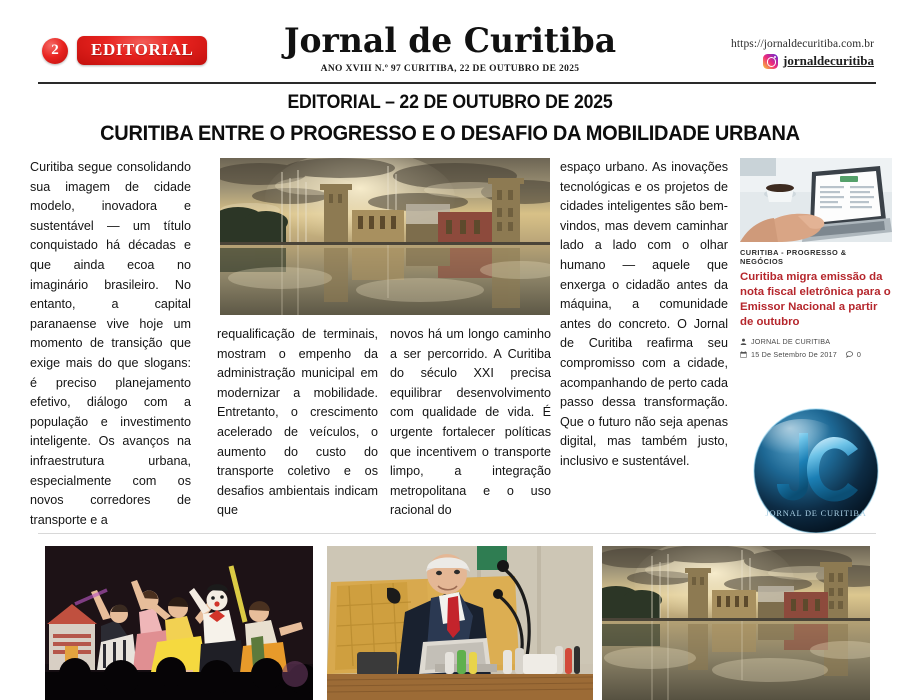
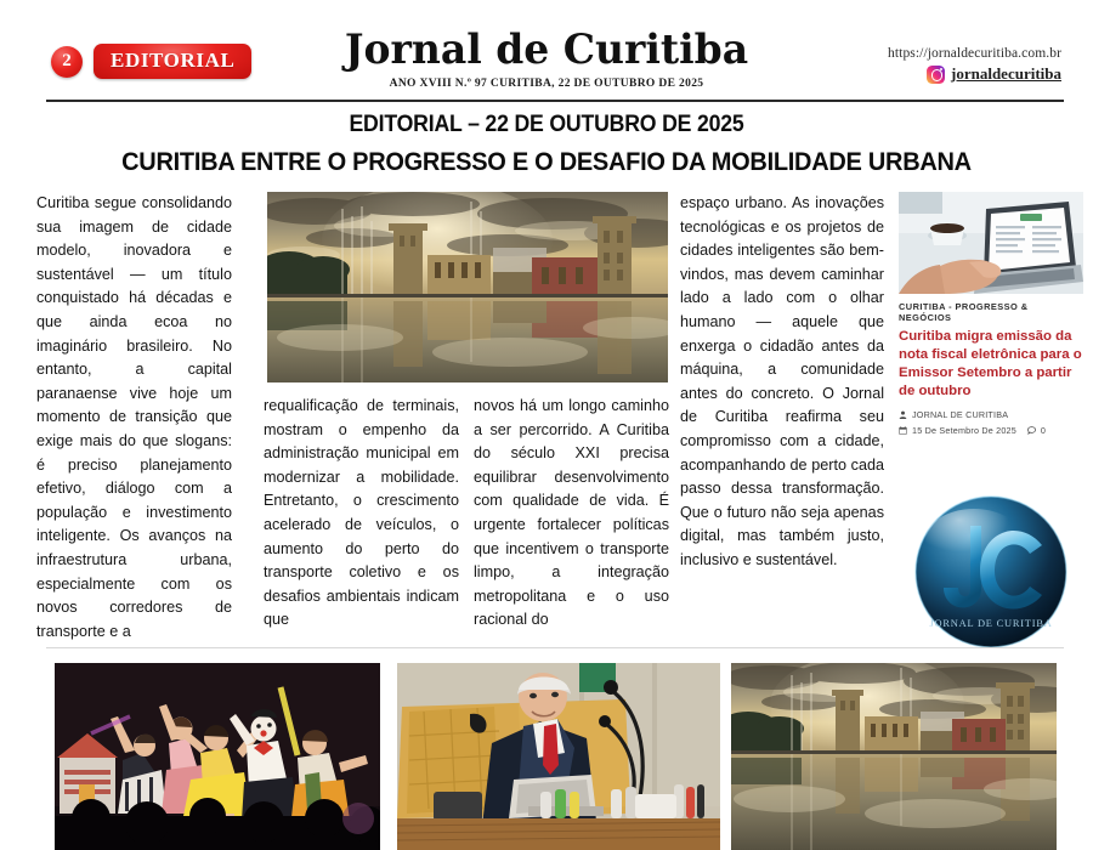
  2
  EDITORIAL
  Jornal de Curitiba
  ANO XVIII N.º 97 CURITIBA, 22 DE OUTUBRO DE 2025
  https://jornaldecuritiba.com.br
  jornaldecuritiba
  EDITORIAL – 22 DE OUTUBRO DE 2025
  CURITIBA ENTRE O PROGRESSO E O DESAFIO DA MOBILIDADE URBANA
  Curitiba segue consolidando sua imagem de cidade modelo, inovadora e sustentável — um título conquistado há décadas e que ainda ecoa no imaginário brasileiro. No entanto, a capital paranaense vive hoje um momento de transição que exige mais do que slogans: é preciso planejamento efetivo, diálogo com a população e investimento inteligente. Os avanços na infraestrutura urbana, especialmente com os novos corredores de transporte e a
- requalificação de terminais, mostram o empenho da administração municipal em modernizar a mobilidade. Entretanto, o crescimento acelerado de veículos, o aumento do custo do transporte coletivo e os desafios ambientais indicam que
+ requalificação de terminais, mostram o empenho da administração municipal em modernizar a mobilidade. Entretanto, o crescimento acelerado de veículos, o aumento do perto do transporte coletivo e os desafios ambientais indicam que
  novos há um longo caminho a ser percorrido. A Curitiba do século XXI precisa equilibrar desenvolvimento com qualidade de vida. É urgente fortalecer políticas que incentivem o transporte limpo, a integração metropolitana e o uso racional do
  espaço urbano. As inovações tecnológicas e os projetos de cidades inteligentes são bem-vindos, mas devem caminhar lado a lado com o olhar humano — aquele que enxerga o cidadão antes da máquina, a comunidade antes do concreto. O Jornal de Curitiba reafirma seu compromisso com a cidade, acompanhando de perto cada passo dessa transformação. Que o futuro não seja apenas digital, mas também justo, inclusivo e sustentável.
  CURITIBA - PROGRESSO & NEGÓCIOS
- Curitiba migra emissão da nota fiscal eletrônica para o Emissor Nacional a partir de outubro
+ Curitiba migra emissão da nota fiscal eletrônica para o Emissor Setembro a partir de outubro
  JORNAL DE CURITIBA
- 15 De Setembro De 2017
+ 15 De Setembro De 2025
  0
  JORNAL DE CURITIBA
